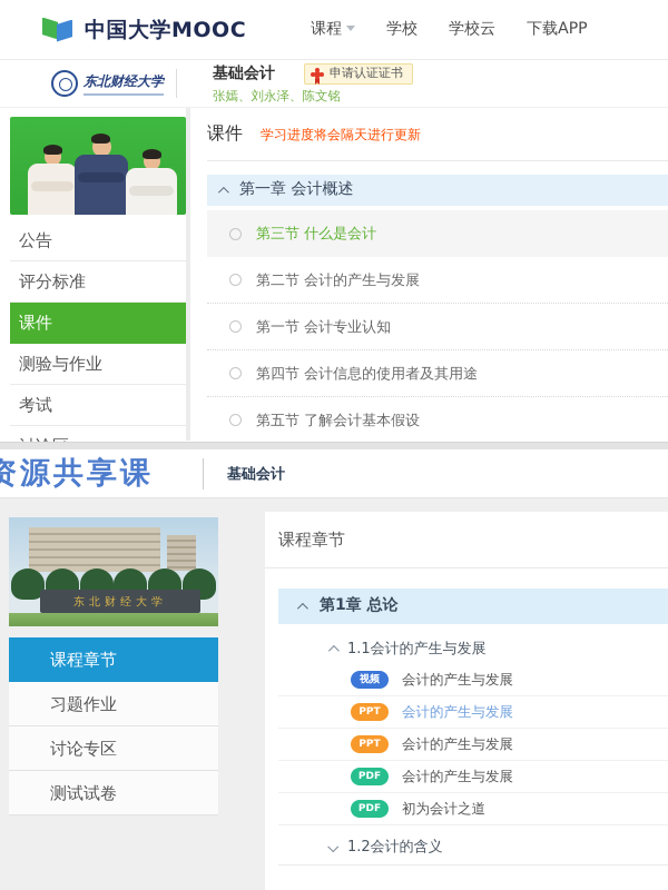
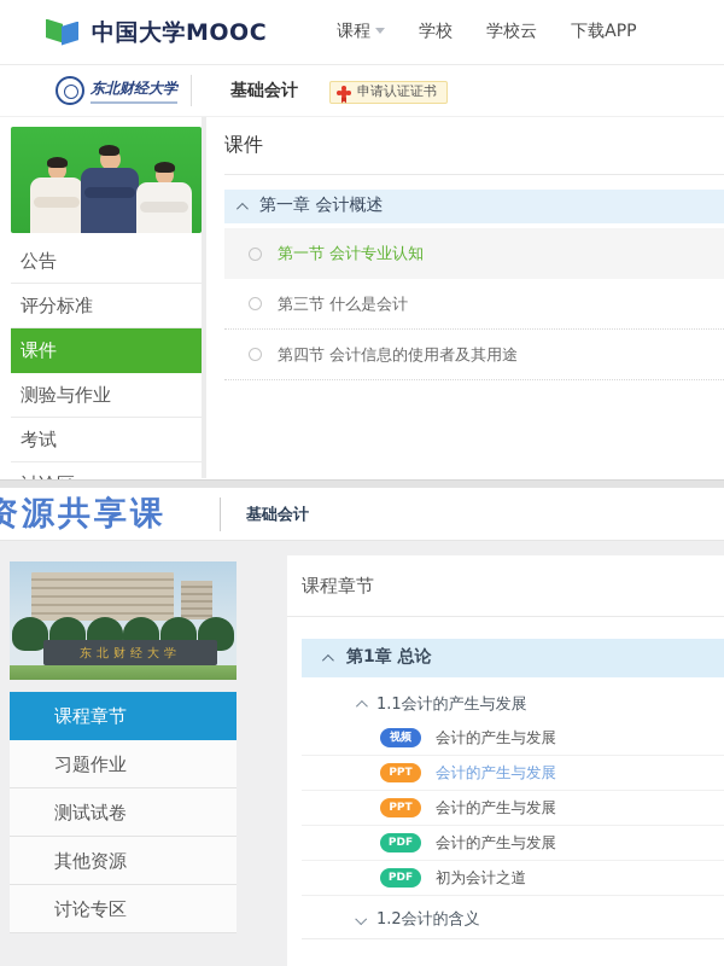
  中国大学MOOC
  课程
  学校
  学校云
  下载APP
  东北财经大学
  基础会计
  申请认证证书
- 张嫣、刘永泽、陈文铭
  公告
  评分标准
  课件
  测验与作业
  考试
  课件
- 学习进度将会隔天进行更新
  第一章 会计概述
- 第三节 什么是会计
+ 第一节 会计专业认知
- 第二节 会计的产生与发展
- 第一节 会计专业认知
+ 第三节 什么是会计
  第四节 会计信息的使用者及其用途
- 第五节 了解会计基本假设
  资源共享课
  基础会计
  东北财经大学
  课程章节
  习题作业
- 讨论专区
+ 测试试卷
+ 其他资源
- 测试试卷
+ 讨论专区
  课程章节
  第1章 总论
  1.1会计的产生与发展
  视频
  会计的产生与发展
  PPT
  会计的产生与发展
  PPT
  会计的产生与发展
  PDF
  会计的产生与发展
  PDF
  初为会计之道
  1.2会计的含义
